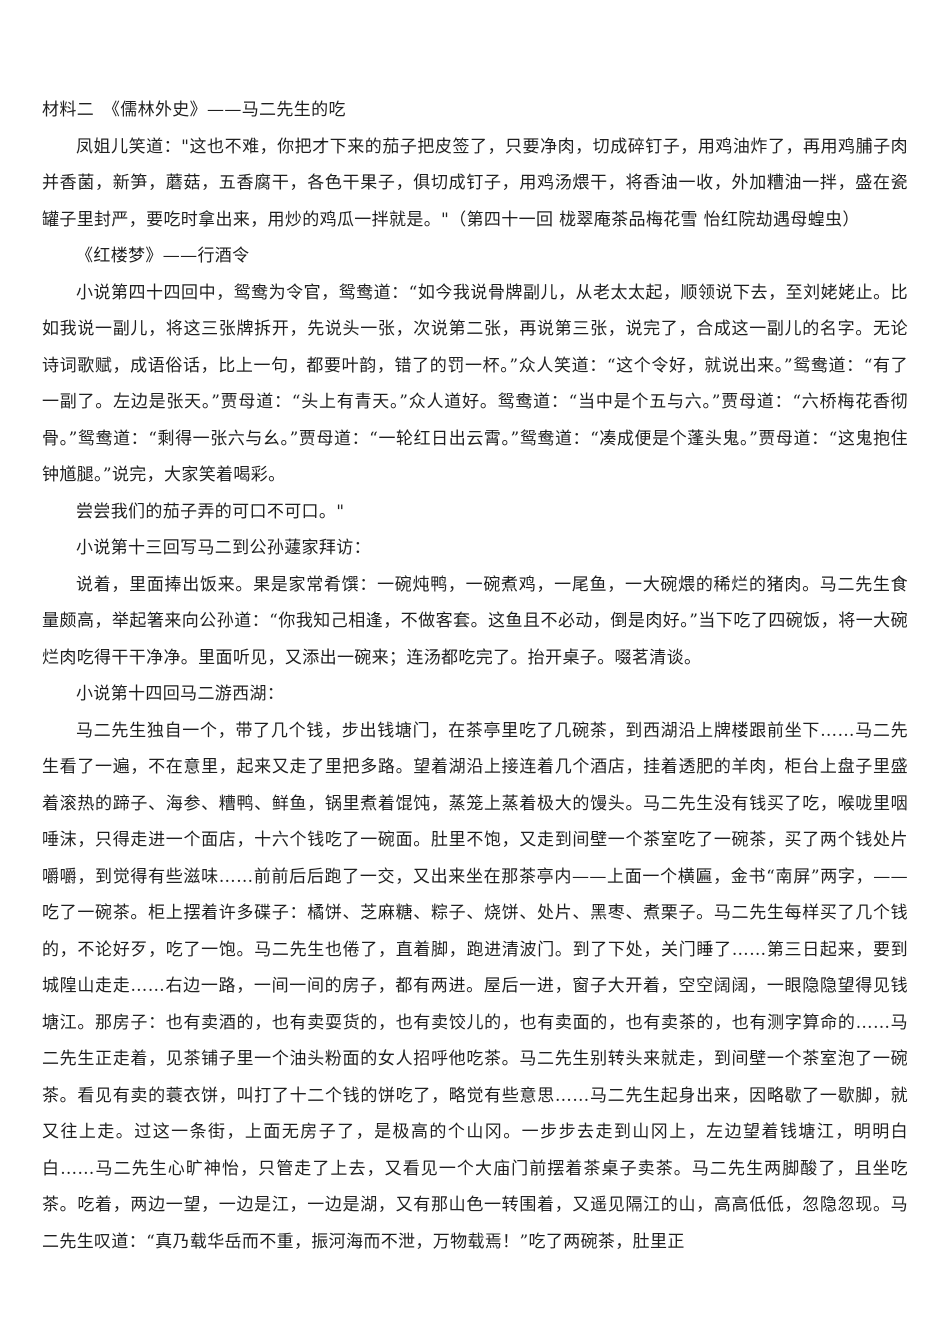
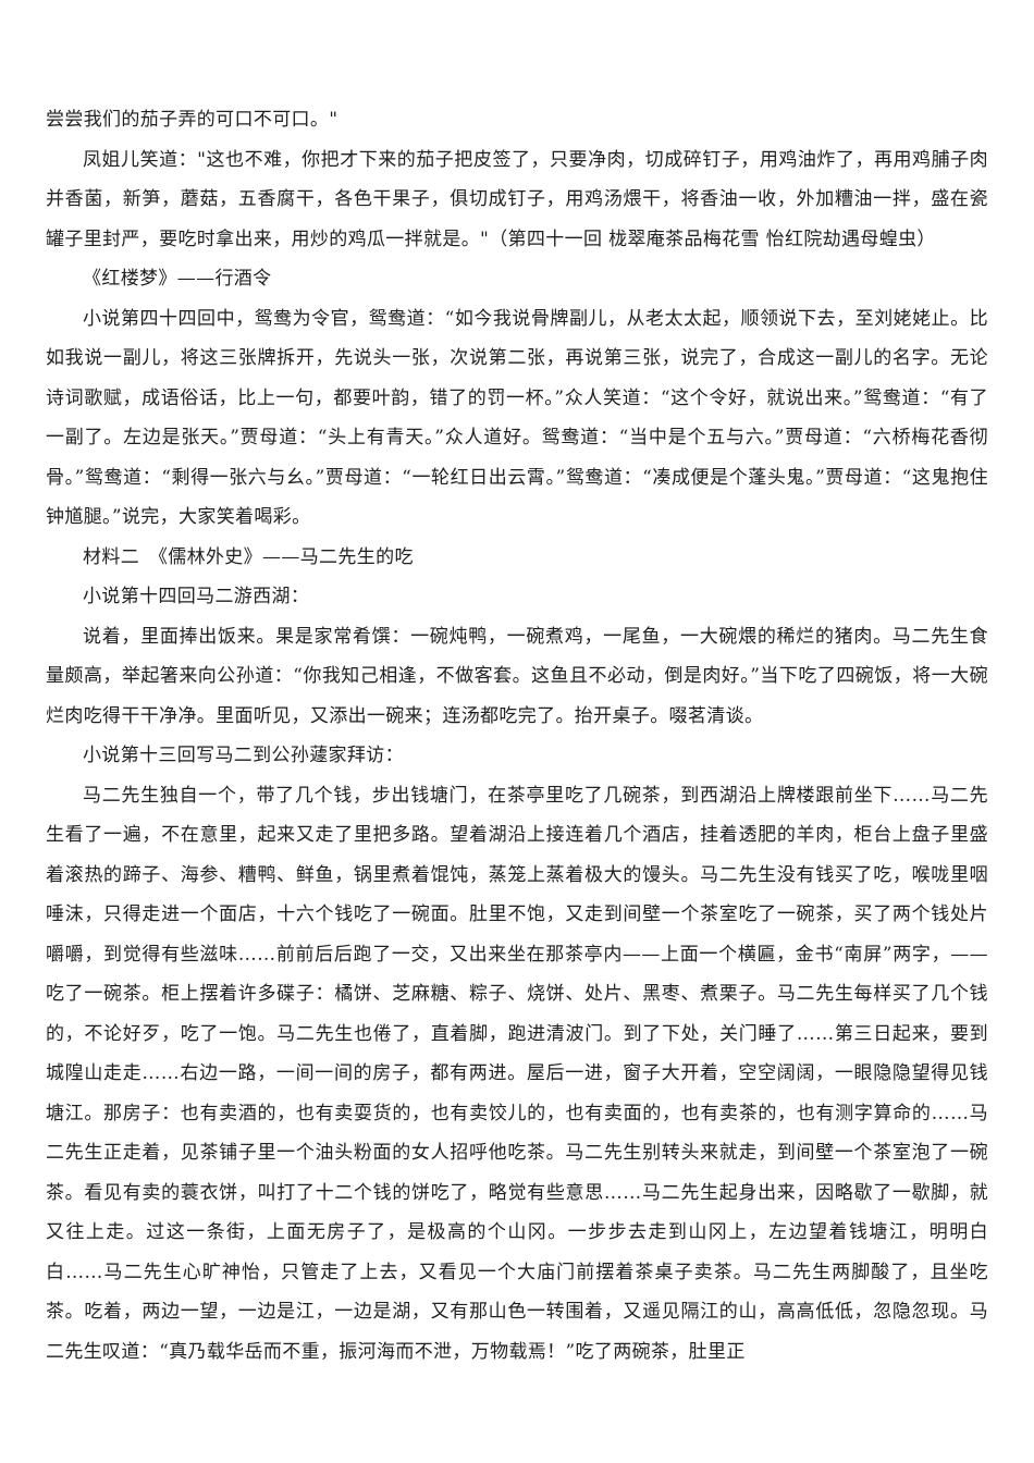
- 材料二 《儒林外史》——马二先生的吃
+ 尝尝我们的茄子弄的可口不可口。"
  凤姐儿笑道："这也不难，你把才下来的茄子把皮签了，只要净肉，切成碎钉子，用鸡油炸了，再用鸡脯子肉并香菌，新笋，蘑菇，五香腐干，各色干果子，俱切成钉子，用鸡汤煨干，将香油一收，外加糟油一拌，盛在瓷罐子里封严，要吃时拿出来，用炒的鸡瓜一拌就是。"（第四十一回 栊翠庵茶品梅花雪 怡红院劫遇母蝗虫）
  《红楼梦》——行酒令
  小说第四十四回中，鸳鸯为令官，鸳鸯道：“如今我说骨牌副儿，从老太太起，顺领说下去，至刘姥姥止。比如我说一副儿，将这三张牌拆开，先说头一张，次说第二张，再说第三张，说完了，合成这一副儿的名字。无论诗词歌赋，成语俗话，比上一句，都要叶韵，错了的罚一杯。”众人笑道：“这个令好，就说出来。”鸳鸯道：“有了一副了。左边是张天。”贾母道：“头上有青天。”众人道好。鸳鸯道：“当中是个五与六。”贾母道：“六桥梅花香彻骨。”鸳鸯道：“剩得一张六与幺。”贾母道：“一轮红日出云霄。”鸳鸯道：“凑成便是个蓬头鬼。”贾母道：“这鬼抱住钟馗腿。”说完，大家笑着喝彩。
- 尝尝我们的茄子弄的可口不可口。"
+ 材料二 《儒林外史》——马二先生的吃
- 小说第十三回写马二到公孙蘧家拜访：
+ 小说第十四回马二游西湖：
  说着，里面捧出饭来。果是家常肴馔：一碗炖鸭，一碗煮鸡，一尾鱼，一大碗煨的稀烂的猪肉。马二先生食量颇高，举起箸来向公孙道：“你我知己相逢，不做客套。这鱼且不必动，倒是肉好。”当下吃了四碗饭，将一大碗烂肉吃得干干净净。里面听见，又添出一碗来；连汤都吃完了。抬开桌子。啜茗清谈。
- 小说第十四回马二游西湖：
+ 小说第十三回写马二到公孙蘧家拜访：
  马二先生独自一个，带了几个钱，步出钱塘门，在茶亭里吃了几碗茶，到西湖沿上牌楼跟前坐下……马二先生看了一遍，不在意里，起来又走了里把多路。望着湖沿上接连着几个酒店，挂着透肥的羊肉，柜台上盘子里盛着滚热的蹄子、海参、糟鸭、鲜鱼，锅里煮着馄饨，蒸笼上蒸着极大的馒头。马二先生没有钱买了吃，喉咙里咽唾沫，只得走进一个面店，十六个钱吃了一碗面。肚里不饱，又走到间壁一个茶室吃了一碗茶，买了两个钱处片嚼嚼，到觉得有些滋味……前前后后跑了一交，又出来坐在那茶亭内——上面一个横匾，金书“南屏”两字，——吃了一碗茶。柜上摆着许多碟子：橘饼、芝麻糖、粽子、烧饼、处片、黑枣、煮栗子。马二先生每样买了几个钱的，不论好歹，吃了一饱。马二先生也倦了，直着脚，跑进清波门。到了下处，关门睡了……第三日起来，要到城隍山走走……右边一路，一间一间的房子，都有两进。屋后一进，窗子大开着，空空阔阔，一眼隐隐望得见钱塘江。那房子：也有卖酒的，也有卖耍货的，也有卖饺儿的，也有卖面的，也有卖茶的，也有测字算命的……马二先生正走着，见茶铺子里一个油头粉面的女人招呼他吃茶。马二先生别转头来就走，到间壁一个茶室泡了一碗茶。看见有卖的蓑衣饼，叫打了十二个钱的饼吃了，略觉有些意思……马二先生起身出来，因略歇了一歇脚，就又往上走。过这一条街，上面无房子了，是极高的个山冈。一步步去走到山冈上，左边望着钱塘江，明明白白……马二先生心旷神怡，只管走了上去，又看见一个大庙门前摆着茶桌子卖茶。马二先生两脚酸了，且坐吃茶。吃着，两边一望，一边是江，一边是湖，又有那山色一转围着，又遥见隔江的山，高高低低，忽隐忽现。马二先生叹道：“真乃载华岳而不重，振河海而不泄，万物载焉！”吃了两碗茶，肚里正
